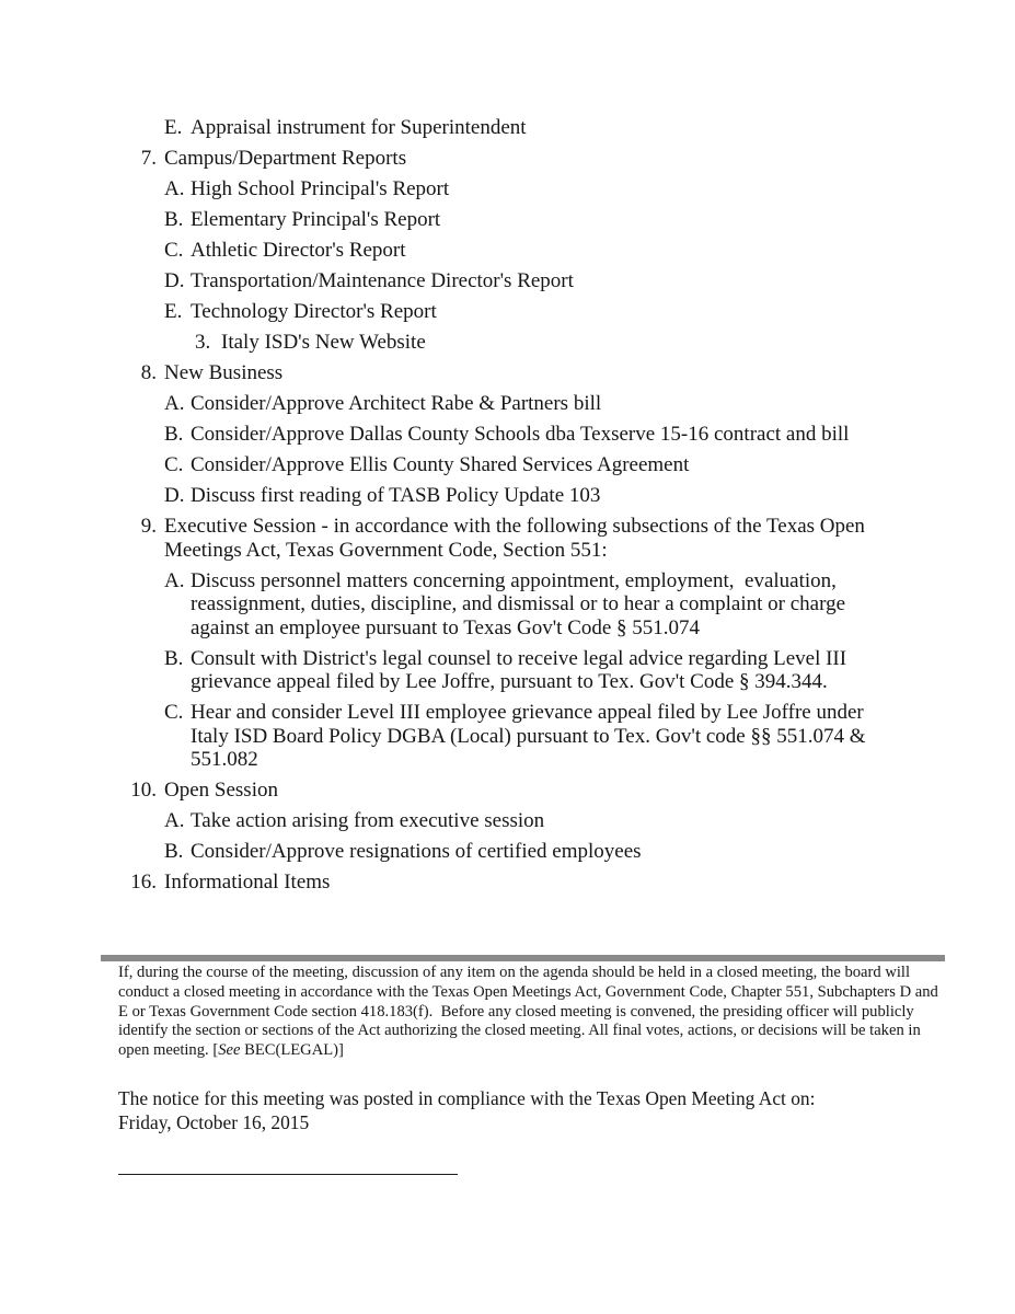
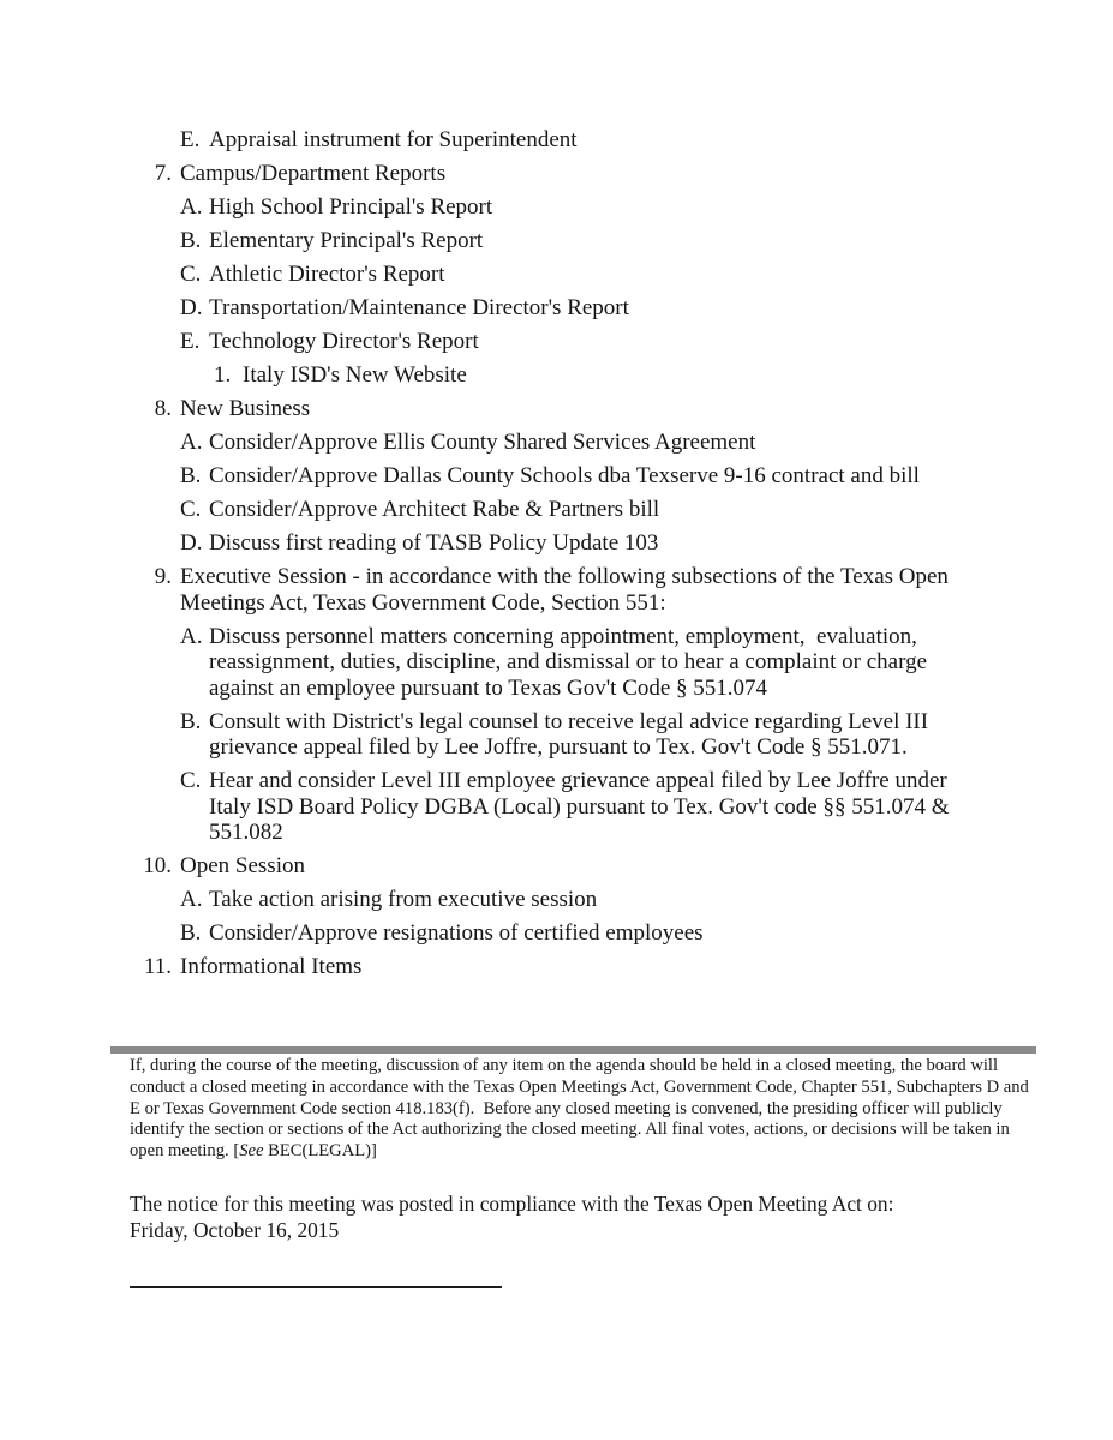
  E.
  Appraisal instrument for Superintendent
  7.
  Campus/Department Reports
  A.
  High School Principal's Report
  B.
  Elementary Principal's Report
  C.
  Athletic Director's Report
  D.
  Transportation/Maintenance Director's Report
  E.
  Technology Director's Report
- 3.
+ 1.
  Italy ISD's New Website
  8.
  New Business
  A.
- Consider/Approve Architect Rabe & Partners bill
+ Consider/Approve Ellis County Shared Services Agreement
  B.
- Consider/Approve Dallas County Schools dba Texserve 15-16 contract and bill
+ Consider/Approve Dallas County Schools dba Texserve 9-16 contract and bill
  C.
- Consider/Approve Ellis County Shared Services Agreement
+ Consider/Approve Architect Rabe & Partners bill
  D.
  Discuss first reading of TASB Policy Update 103
  9.
  Executive Session - in accordance with the following subsections of the Texas Open Meetings Act, Texas Government Code, Section 551:
  A.
  Discuss personnel matters concerning appointment, employment, evaluation, reassignment, duties, discipline, and dismissal or to hear a complaint or charge against an employee pursuant to Texas Gov't Code § 551.074
  B.
- Consult with District's legal counsel to receive legal advice regarding Level III grievance appeal filed by Lee Joffre, pursuant to Tex. Gov't Code § 394.344.
+ Consult with District's legal counsel to receive legal advice regarding Level III grievance appeal filed by Lee Joffre, pursuant to Tex. Gov't Code § 551.071.
  C.
  Hear and consider Level III employee grievance appeal filed by Lee Joffre under Italy ISD Board Policy DGBA (Local) pursuant to Tex. Gov't code §§ 551.074 & 551.082
  10.
  Open Session
  A.
  Take action arising from executive session
  B.
  Consider/Approve resignations of certified employees
- 16.
+ 11.
  Informational Items
  If, during the course of the meeting, discussion of any item on the agenda should be held in a closed meeting, the board will conduct a closed meeting in accordance with the Texas Open Meetings Act, Government Code, Chapter 551, Subchapters D and E or Texas Government Code section 418.183(f). Before any closed meeting is convened, the presiding officer will publicly identify the section or sections of the Act authorizing the closed meeting. All final votes, actions, or decisions will be taken in open meeting. [See BEC(LEGAL)]
  The notice for this meeting was posted in compliance with the Texas Open Meeting Act on:
  Friday, October 16, 2015
